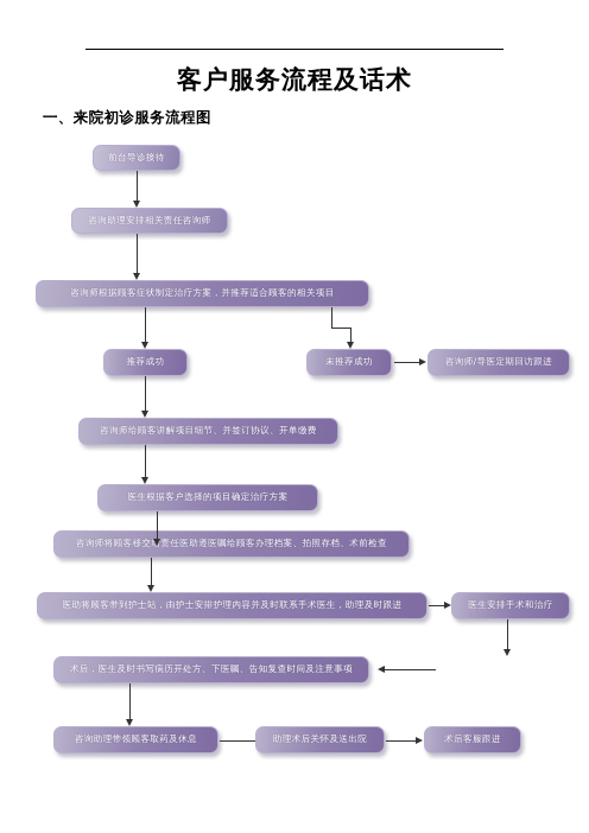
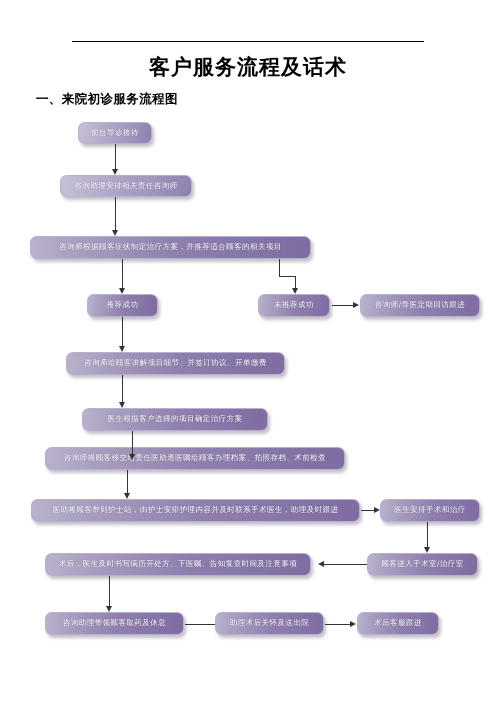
  客户服务流程及话术
  一、来院初诊服务流程图
  前台导诊接待
  咨询助理安排相关责任咨询师
  咨询师根据顾客症状制定治疗方案，并推荐适合顾客的相关项目
  推荐成功
  未推荐成功
  咨询师/导医定期回访跟进
  咨询师给顾客讲解项目细节、并签订协议、开单缴费
  医生根据客户选择的项目确定治疗方案
  咨询师将顾客移交给责任医助遵医嘱给顾客办理档案、拍照存档、术前检查
  医助将顾客带到护士站，由护士安排护理内容并及时联系手术医生，助理及时跟进
  医生安排手术和治疗
  术后，医生及时书写病历开处方、下医嘱、告知复查时间及注意事项
+ 顾客进入手术室/治疗室
  咨询助理带领顾客取药及休息
  助理术后关怀及送出院
  术后客服跟进
